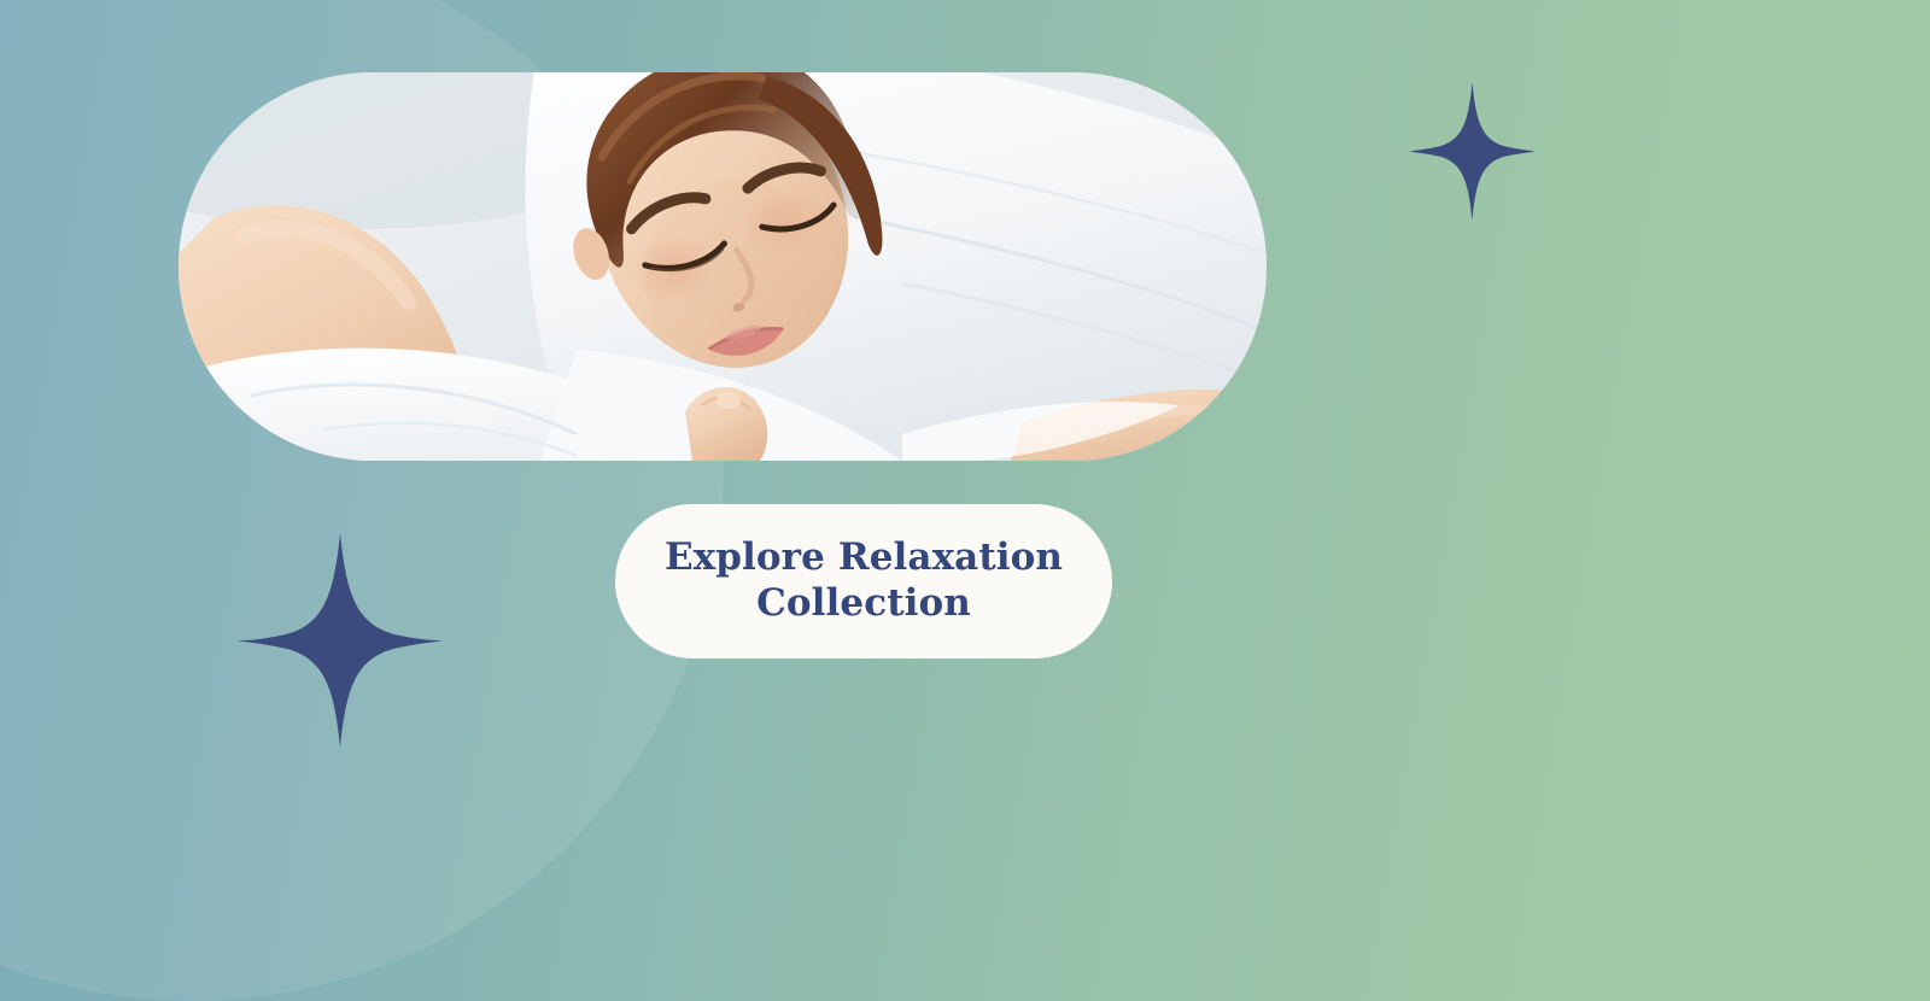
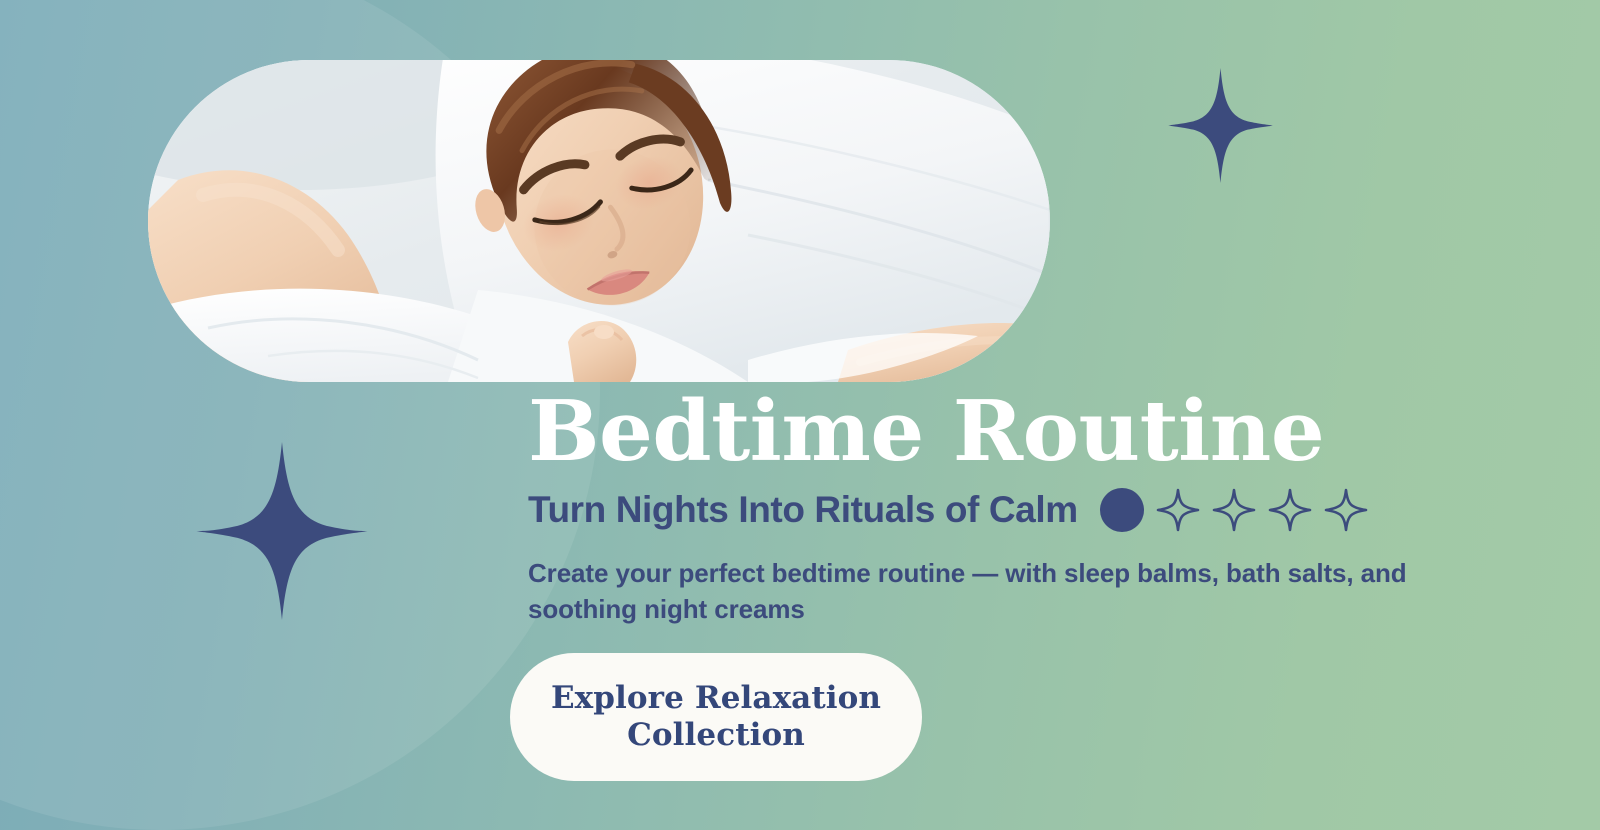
+ Bedtime Routine
+ Turn Nights Into Rituals of Calm
+ Create your perfect bedtime routine — with sleep balms, bath salts, and soothing night creams
  Explore Relaxation Collection
